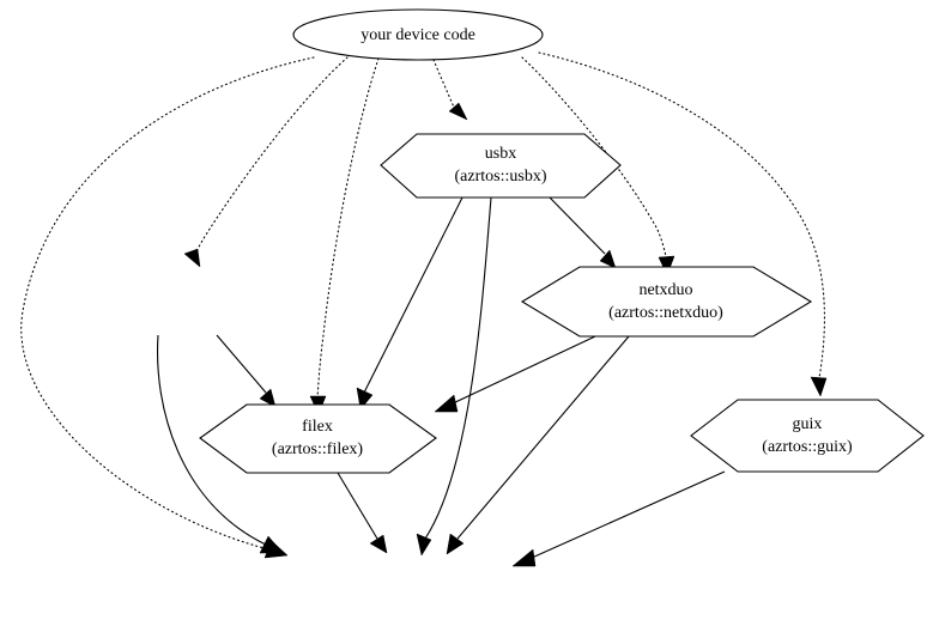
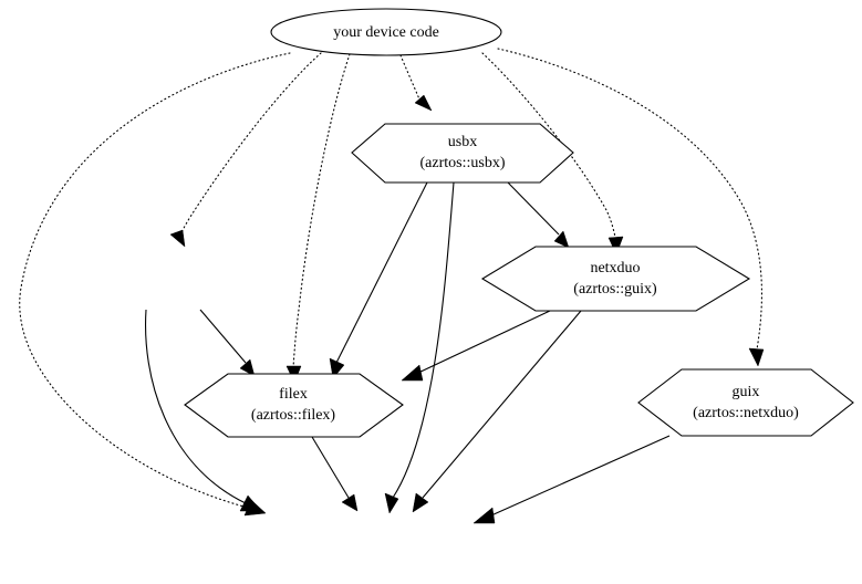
  your device code
  usbx
  (azrtos::usbx)
  netxduo
- (azrtos::netxduo)
+ (azrtos::guix)
  filex
  (azrtos::filex)
  guix
- (azrtos::guix)
+ (azrtos::netxduo)
